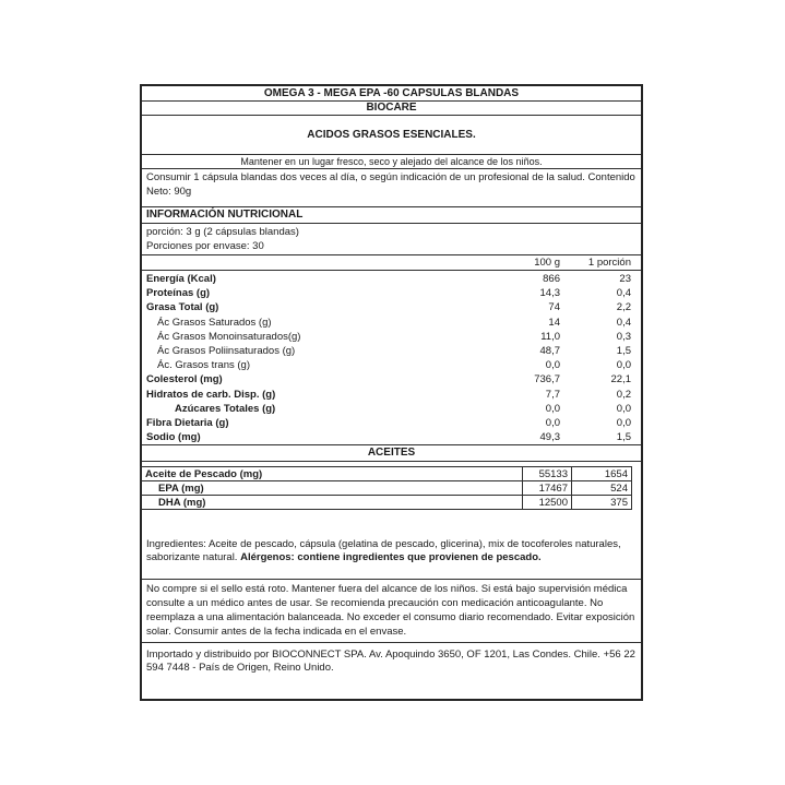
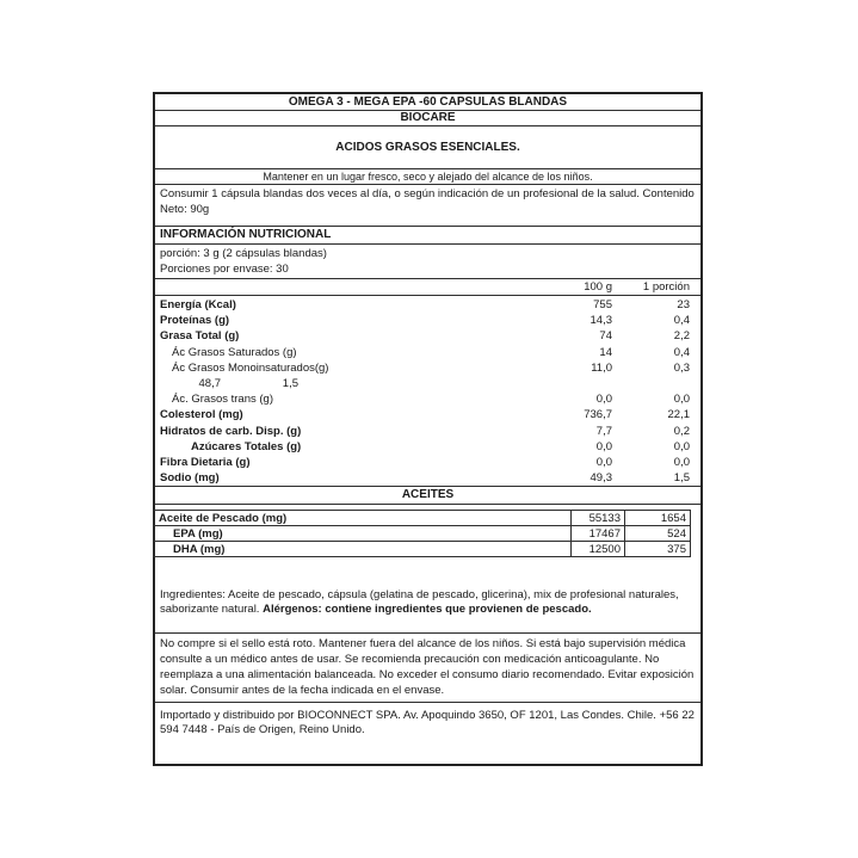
  OMEGA 3 - MEGA EPA -60 CAPSULAS BLANDAS
  BIOCARE
  ACIDOS GRASOS ESENCIALES.
  Mantener en un lugar fresco, seco y alejado del alcance de los niños.
  Consumir 1 cápsula blandas dos veces al día, o según indicación de un profesional de la salud. Contenido Neto: 90g
  INFORMACIÓN NUTRICIONAL
  porción: 3 g (2 cápsulas blandas)
  Porciones por envase: 30
  100 g
  1 porción
  Energía (Kcal)
- 866
+ 755
  23
  Proteínas (g)
  14,3
  0,4
  Grasa Total (g)
  74
  2,2
  Ác Grasos Saturados (g)
  14
  0,4
  Ác Grasos Monoinsaturados(g)
  11,0
  0,3
- Ác Grasos Poliinsaturados (g)
  48,7
  1,5
  Ác. Grasos trans (g)
  0,0
  0,0
  Colesterol (mg)
  736,7
  22,1
  Hidratos de carb. Disp. (g)
  7,7
  0,2
  Azúcares Totales (g)
  0,0
  0,0
  Fibra Dietaria (g)
  0,0
  0,0
  Sodio (mg)
  49,3
  1,5
  ACEITES
  Aceite de Pescado (mg)	55133	1654
  EPA (mg)	17467	524
  DHA (mg)	12500	375
- Ingredientes: Aceite de pescado, cápsula (gelatina de pescado, glicerina), mix de tocoferoles naturales, saborizante natural. Alérgenos: contiene ingredientes que provienen de pescado.
+ Ingredientes: Aceite de pescado, cápsula (gelatina de pescado, glicerina), mix de profesional naturales, saborizante natural. Alérgenos: contiene ingredientes que provienen de pescado.
  No compre si el sello está roto. Mantener fuera del alcance de los niños. Si está bajo supervisión médica consulte a un médico antes de usar. Se recomienda precaución con medicación anticoagulante. No reemplaza a una alimentación balanceada. No exceder el consumo diario recomendado. Evitar exposición solar. Consumir antes de la fecha indicada en el envase.
  Importado y distribuido por BIOCONNECT SPA. Av. Apoquindo 3650, OF 1201, Las Condes. Chile. +56 22 594 7448 - País de Origen, Reino Unido.
